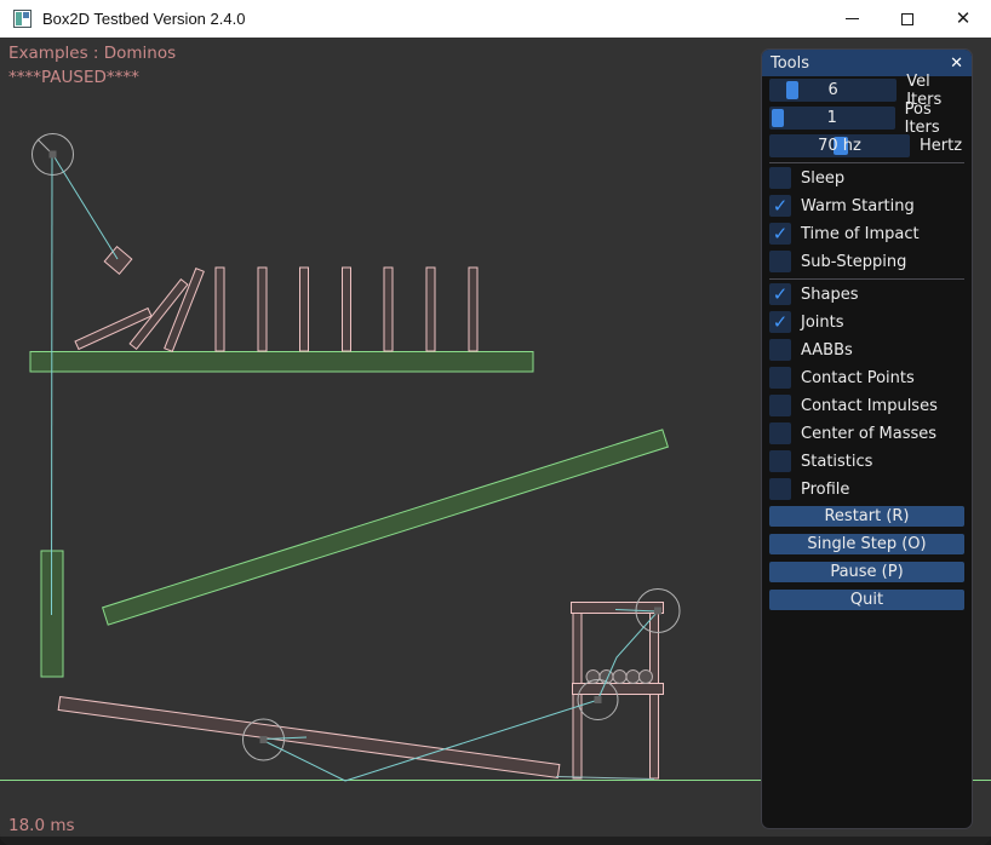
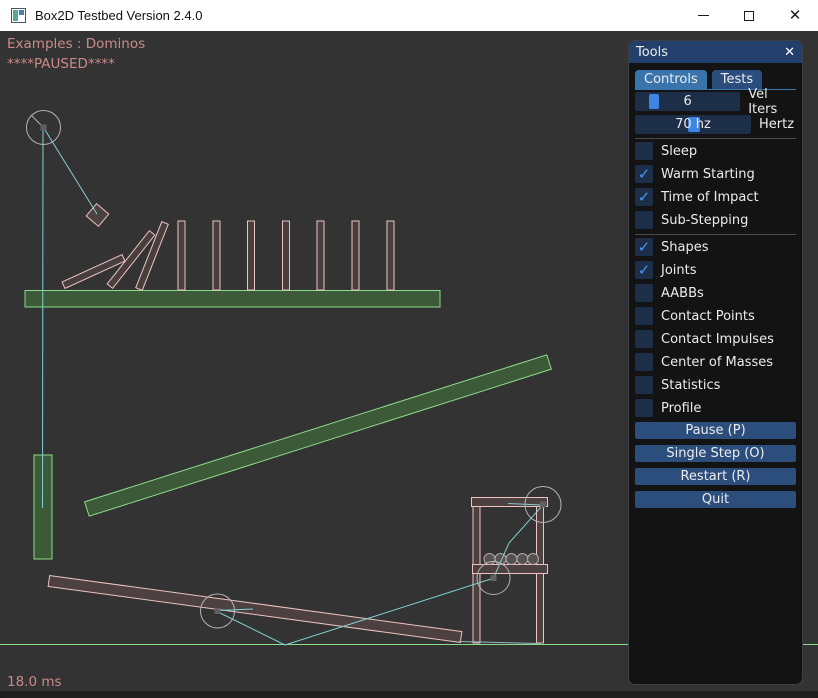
  Examples : Dominos
  ****PAUSED****
  18.0 ms
  Box2D Testbed Version 2.4.0
  ✕
  Tools
  ✕
+ Controls
+ Tests
  6
  Vel Iters
- 1
- Pos Iters
  70 hz
  Hertz
  Sleep
  ✓
  Warm Starting
  ✓
  Time of Impact
  Sub-Stepping
  ✓
  Shapes
  ✓
  Joints
  AABBs
  Contact Points
  Contact Impulses
  Center of Masses
  Statistics
  Profile
- Restart (R)
+ Pause (P)
  Single Step (O)
- Pause (P)
+ Restart (R)
  Quit
